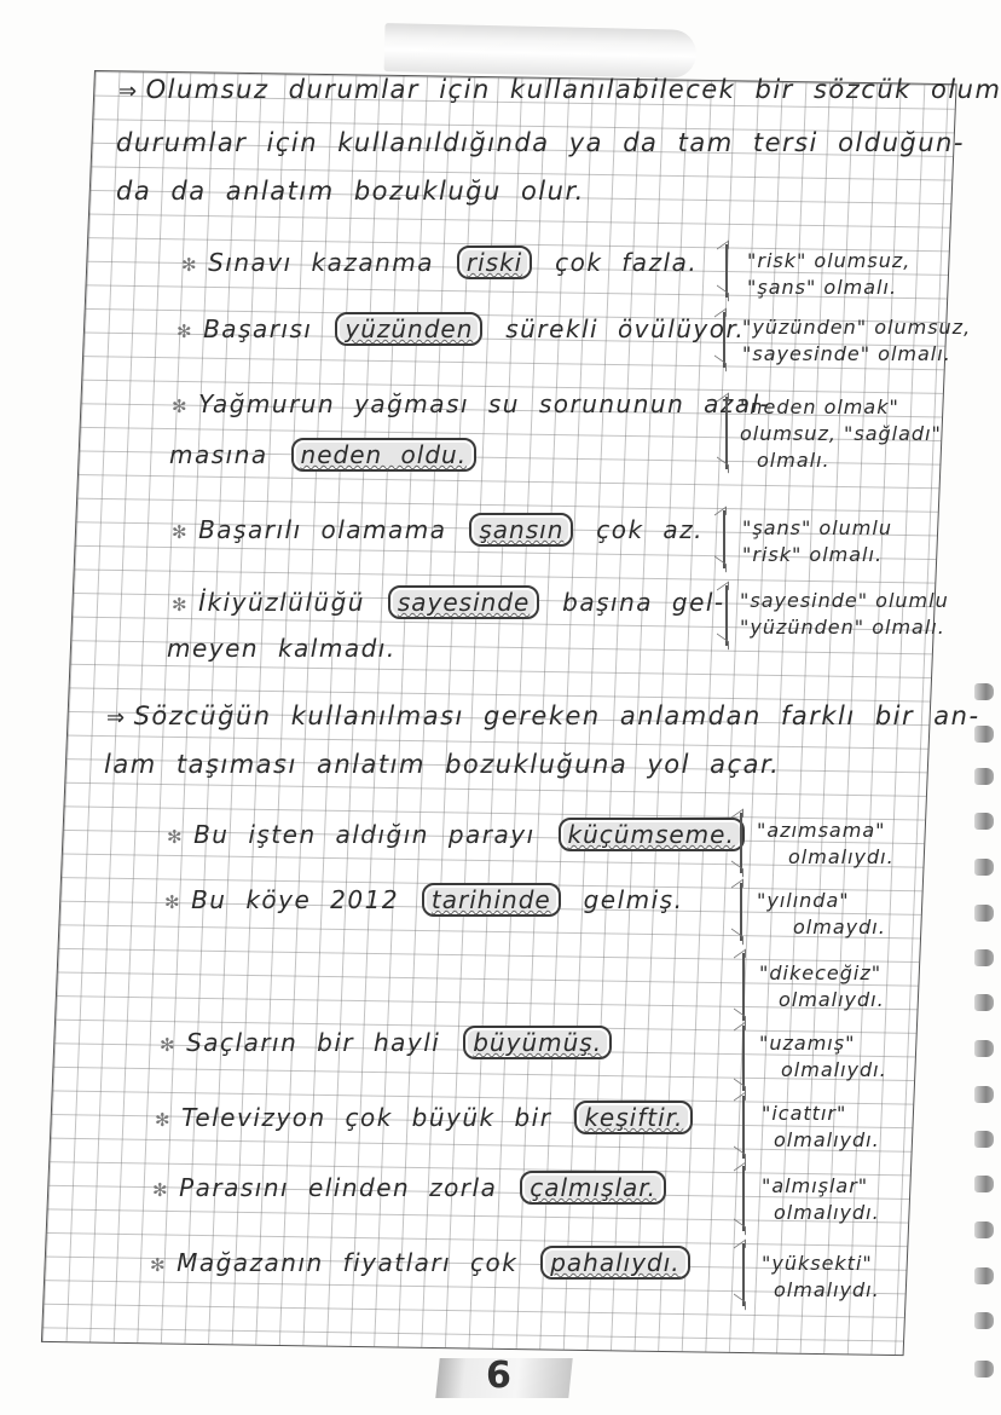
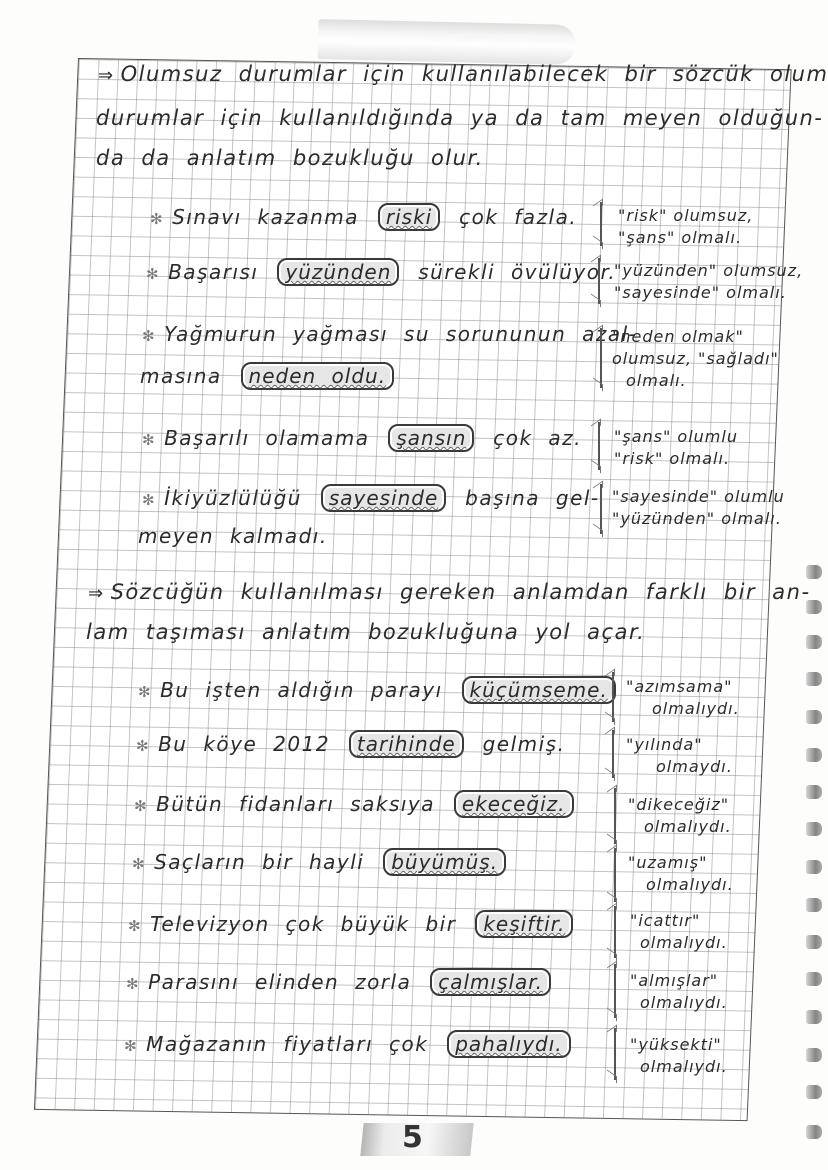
  ⇒ Olumsuz durumlar için kullanılabilecek bir sözcük olum
- durumlar için kullanıldığında ya da tam tersi olduğun-
+ durumlar için kullanıldığında ya da tam meyen olduğun-
  da da anlatım bozukluğu olur.
  ✻ Sınavı kazanma riski çok fazla.
  "risk" olumsuz,
  "şans" olmalı.
  ✻ Başarısı yüzünden sürekli övülüyor.
  "yüzünden" olumsuz,
  "sayesinde" olmalı.
  ✻ Yağmurun yağması su sorununun azal-
  masına neden oldu.
  "neden olmak"
  olumsuz, "sağladı"
  olmalı.
  ✻ Başarılı olamama şansın çok az.
  "şans" olumlu
  "risk" olmalı.
  ✻ İkiyüzlülüğü sayesinde başına gel-
  meyen kalmadı.
  "sayesinde" olumlu
  "yüzünden" olmalı.
  ⇒ Sözcüğün kullanılması gereken anlamdan farklı bir an-
  lam taşıması anlatım bozukluğuna yol açar.
  ✻ Bu işten aldığın parayı küçümseme.
  "azımsama"
  olmalıydı.
  ✻ Bu köye 2012 tarihinde gelmiş.
  "yılında"
  olmaydı.
+ ✻ Bütün fidanları saksıya ekeceğiz.
  "dikeceğiz"
  olmalıydı.
  ✻ Saçların bir hayli büyümüş.
  "uzamış"
  olmalıydı.
  ✻ Televizyon çok büyük bir keşiftir.
  "icattır"
  olmalıydı.
  ✻ Parasını elinden zorla çalmışlar.
  "almışlar"
  olmalıydı.
  ✻ Mağazanın fiyatları çok pahalıydı.
  "yüksekti"
  olmalıydı.
- 6
+ 5
